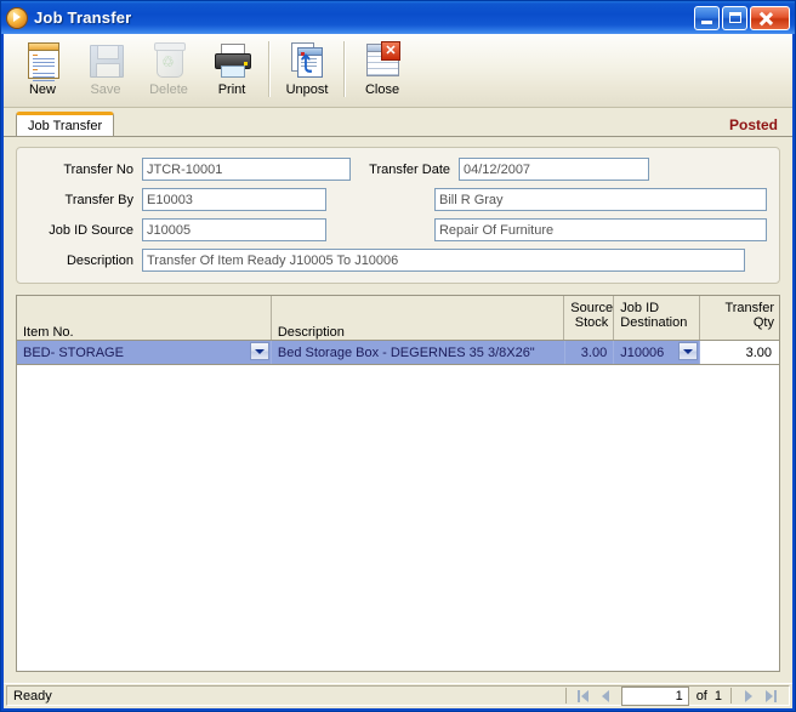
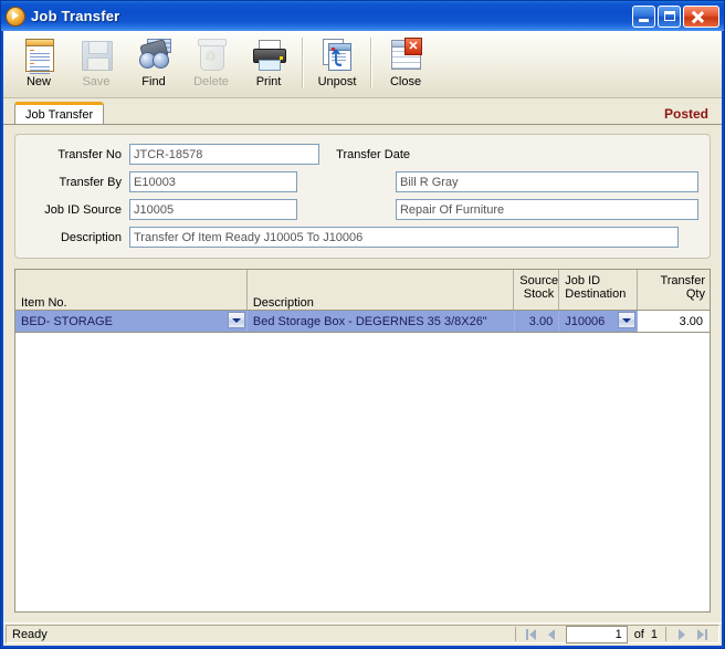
  Job Transfer
  New
  Save
+ Find
  ♲
  Delete
  Print
  Unpost
  ✕
  Close
  Job Transfer
  Posted
  Transfer No
- JTCR-10001
+ JTCR-18578
  Transfer Date
- 04/12/2007
  Transfer By
  E10003
  Bill R Gray
  Job ID Source
  J10005
  Repair Of Furniture
  Description
  Transfer Of Item Ready J10005 To J10006
  Item No.
  Description
  Source
  Stock
  Job ID
  Destination
  Transfer
  Qty
  BED- STORAGE
  Bed Storage Box - DEGERNES 35 3/8X26"
  3.00
  J10006
  3.00
  Ready
  1
  of
  1
